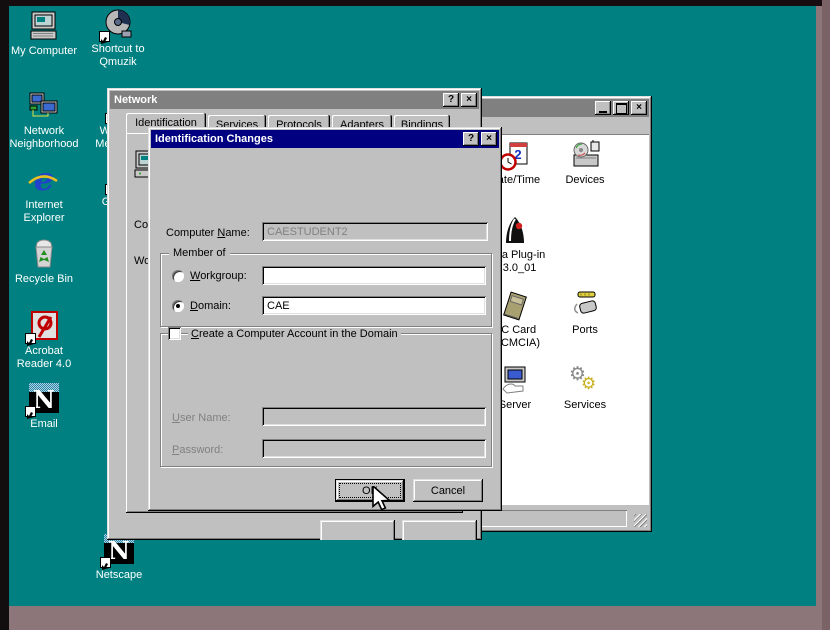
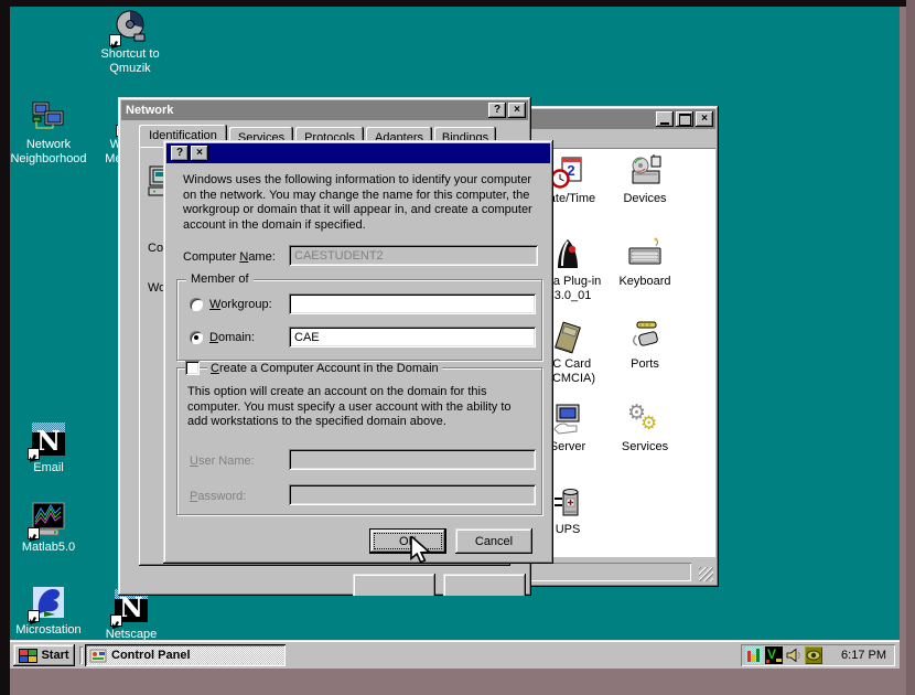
- My Computer
  Shortcut to
  Qmuzik
  Network
  Neighborhood
- e
- Internet
- Explorer
- G
- Recycle Bin
- Acrobat
- Reader 4.0
  N
  Email
+ Matlab5.0
+ Microstation
  N
  Netscape
  ×
  2
  te/Time
  Devices
  a Plug-in
  3.0_01
+ Keyboard
  C Card
  CMCIA)
  Ports
  Server
  ⚙
  ⚙
  Services
+ UPS
  Network
  ?
  ×
  Identification
  Services
  Protocols
  Adapters
  Bindings
- Identification Changes
  ?
  ×
+ Windows uses the following information to identify your computer on the network. You may change the name for this computer, the workgroup or domain that it will appear in, and create a computer account in the domain if specified.
  Computer Name:
  CAESTUDENT2
  Member of
  Workgroup:
  Domain:
  CAE
  Create a Computer Account in the Domain
+ This option will create an account on the domain for this computer. You must specify a user account with the ability to add workstations to the specified domain above.
  User Name:
  Password:
  Cancel
+ Start
+ Control Panel
+ V
+ 6:17 PM
